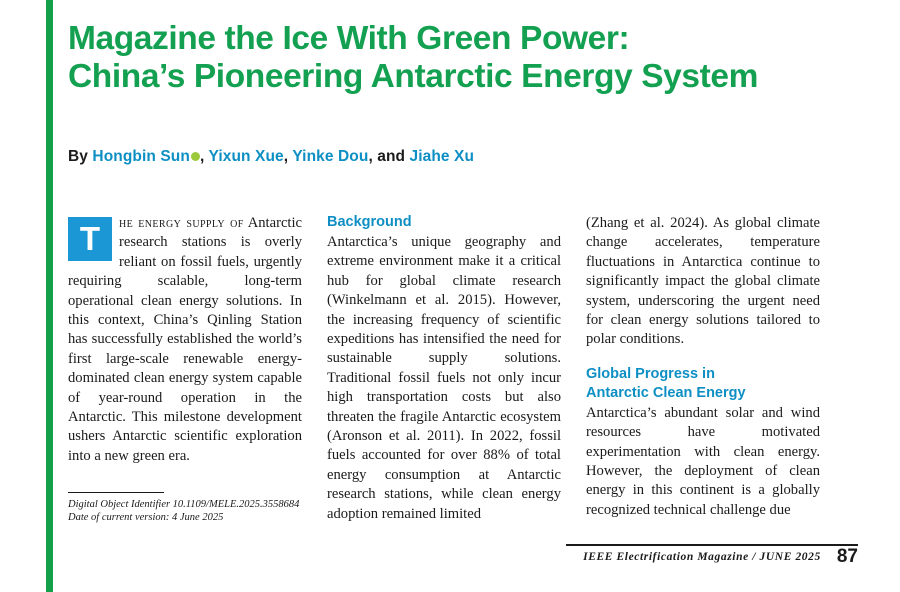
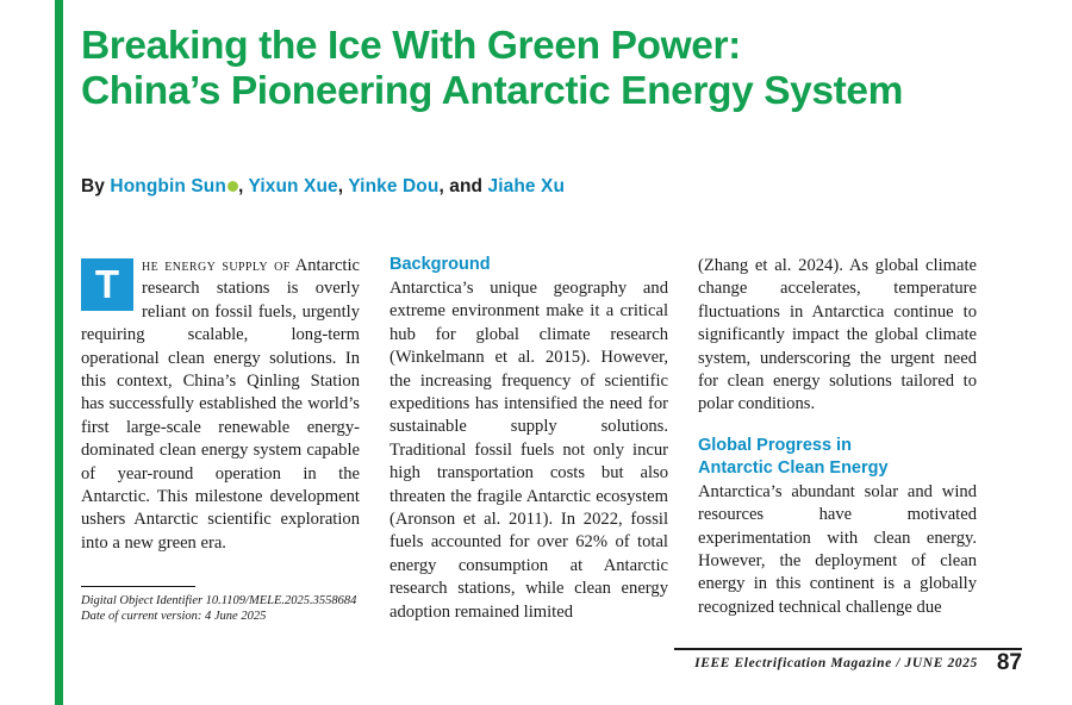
- Magazine the Ice With Green Power:
+ Breaking the Ice With Green Power:
  China’s Pioneering Antarctic Energy System
  By Hongbin Sun , Yixun Xue, Yinke Dou, and Jiahe Xu
  T
  he energy supply of Antarctic research stations is overly reliant on fossil fuels, urgently requiring scalable, long-term operational clean energy solutions. In this context, China’s Qinling Station has successfully established the world’s first large-scale renewable energy-dominated clean energy system capable of year-round operation in the Antarctic. This milestone development ushers Antarctic scientific exploration into a new green era.
  Background
- Antarctica’s unique geography and extreme environment make it a critical hub for global climate research (Winkelmann et al. 2015). However, the increasing frequency of scientific expeditions has intensified the need for sustainable supply solutions. Traditional fossil fuels not only incur high transportation costs but also threaten the fragile Antarctic ecosystem (Aronson et al. 2011). In 2022, fossil fuels accounted for over 88% of total energy consumption at Antarctic research stations, while clean energy adoption remained limited
+ Antarctica’s unique geography and extreme environment make it a critical hub for global climate research (Winkelmann et al. 2015). However, the increasing frequency of scientific expeditions has intensified the need for sustainable supply solutions. Traditional fossil fuels not only incur high transportation costs but also threaten the fragile Antarctic ecosystem (Aronson et al. 2011). In 2022, fossil fuels accounted for over 62% of total energy consumption at Antarctic research stations, while clean energy adoption remained limited
  (Zhang et al. 2024). As global climate change accelerates, temperature fluctuations in Antarctica continue to significantly impact the global climate system, underscoring the urgent need for clean energy solutions tailored to polar conditions.
  Global Progress in
  Antarctic Clean Energy
  Antarctica’s abundant solar and wind resources have motivated experimentation with clean energy. However, the deployment of clean energy in this continent is a globally recognized technical challenge due
  Digital Object Identifier 10.1109/MELE.2025.3558684
  Date of current version: 4 June 2025
  IEEE Electrification Magazine / JUNE 2025
  87
